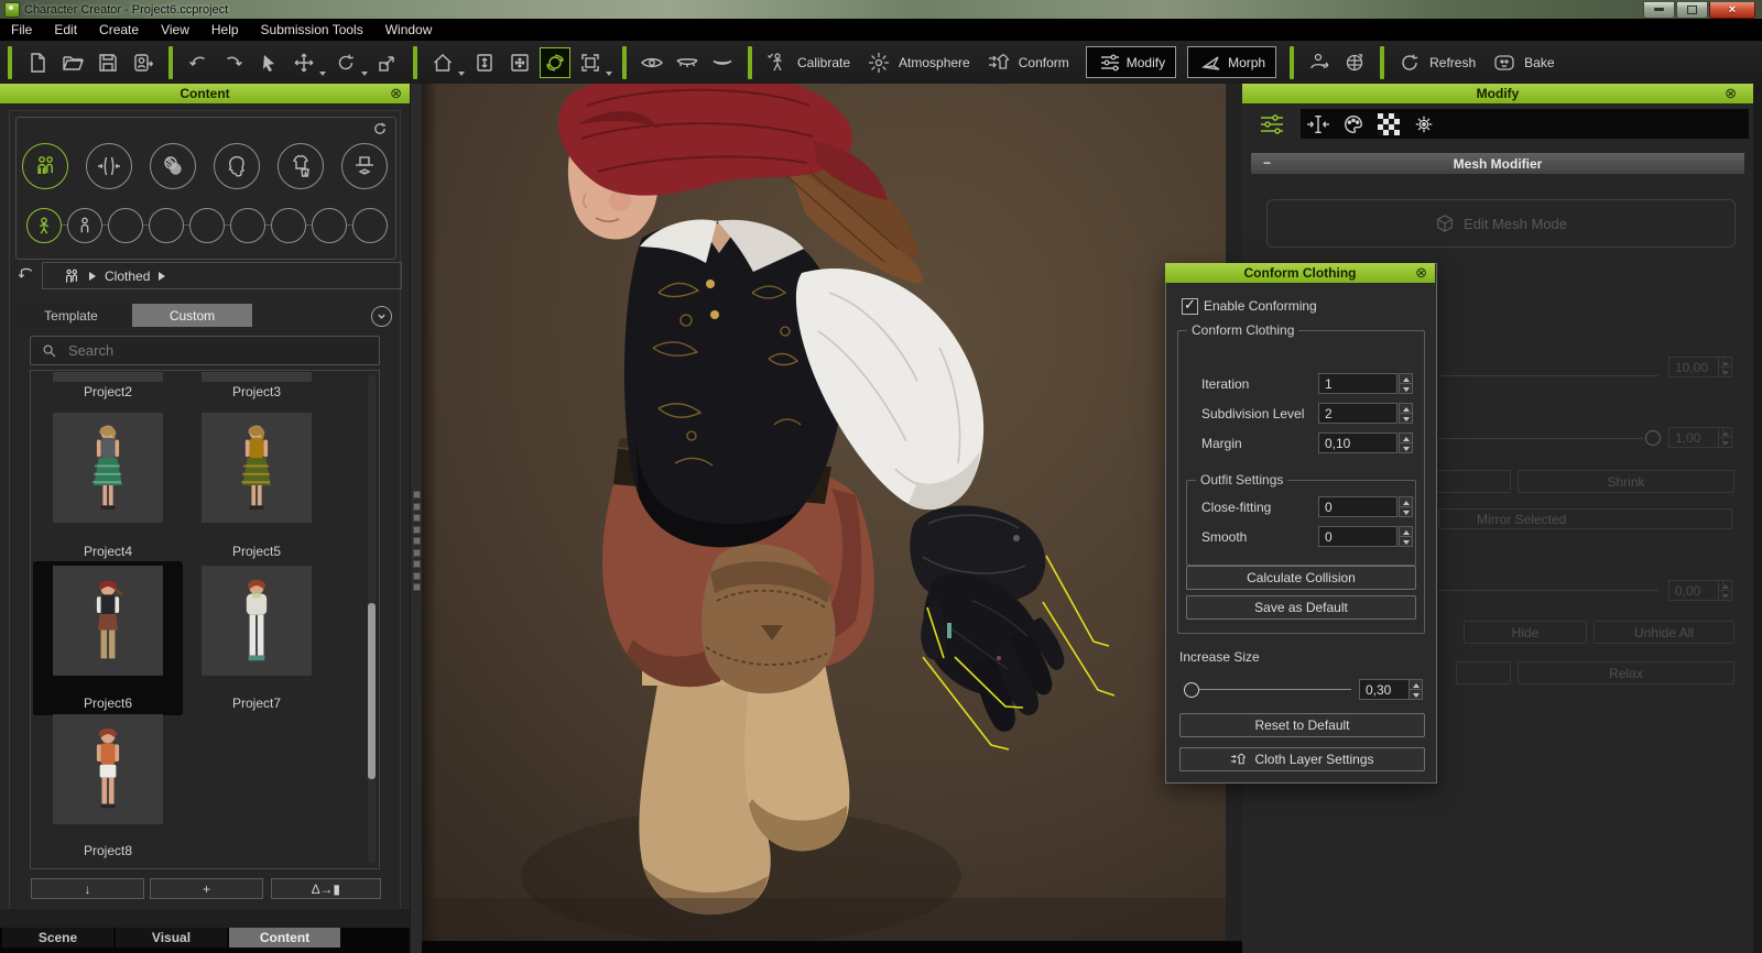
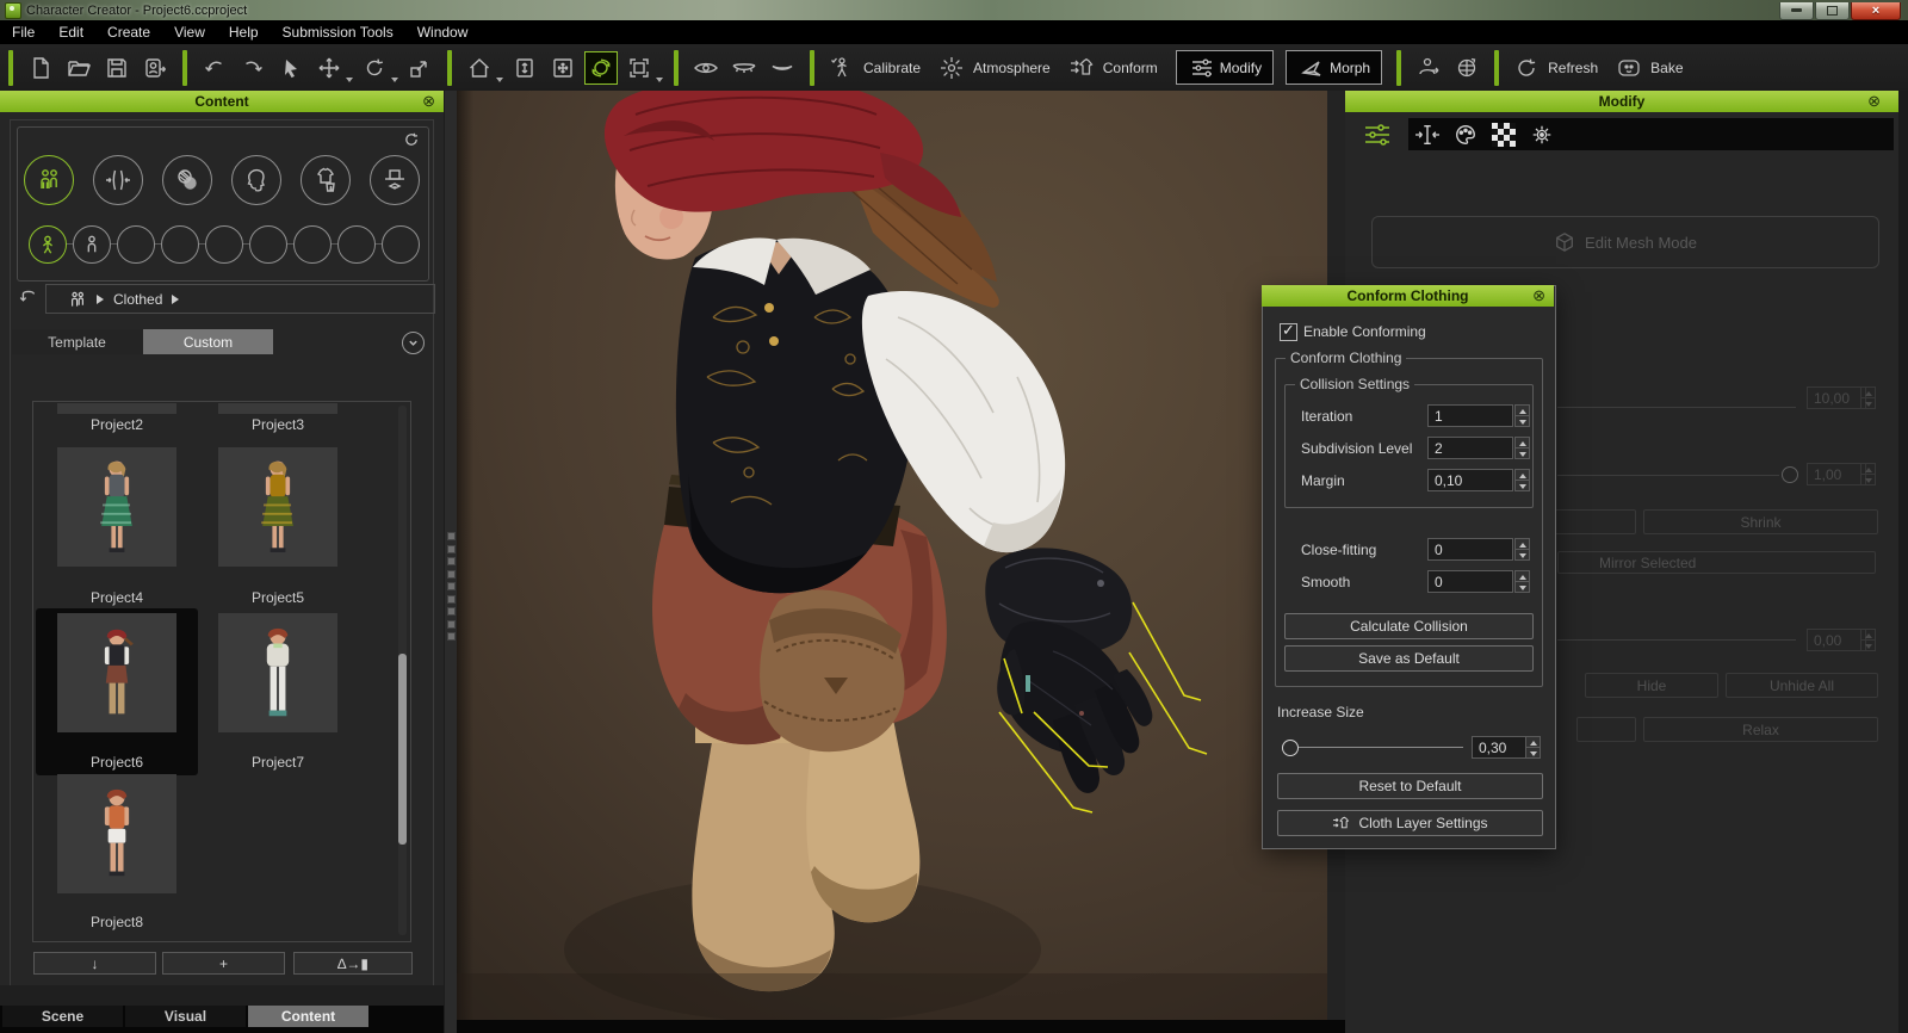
  Character Creator - Project6.ccproject
  ×
  File
  Edit
  Create
  View
  Help
  Submission Tools
  Window
  Calibrate
  Atmosphere
  Conform
  Modify
  Morph
  Refresh
  Bake
  Content
  ⊗
  Clothed
  Template
  Custom
- Search
  Project2
  Project3
  Project4
  Project5
  Project6
  Project7
  Project8
  ↓
  +
  ∆→▮
  Scene
  Visual
  Content
  Modify
  ⊗
- −
- Mesh Modifier
  Edit Mesh Mode
  10,00
  1,00
  Shrink
  Mirror Selected
  0,00
  Hide
  Unhide All
  Relax
  Conform Clothing
  ⊗
  Enable Conforming
  Conform Clothing
+ Collision Settings
  Iteration
  1
  Subdivision Level
  2
  Margin
  0,10
- Outfit Settings
  Close-fitting
  0
  Smooth
  0
  Calculate Collision
  Save as Default
  Increase Size
  0,30
  Reset to Default
  Cloth Layer Settings
